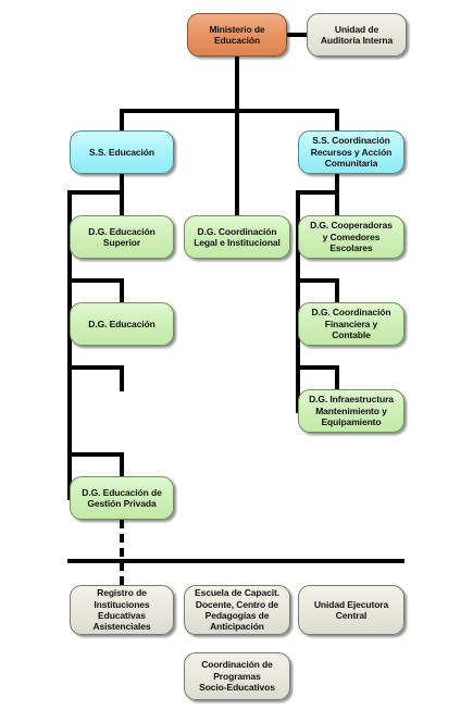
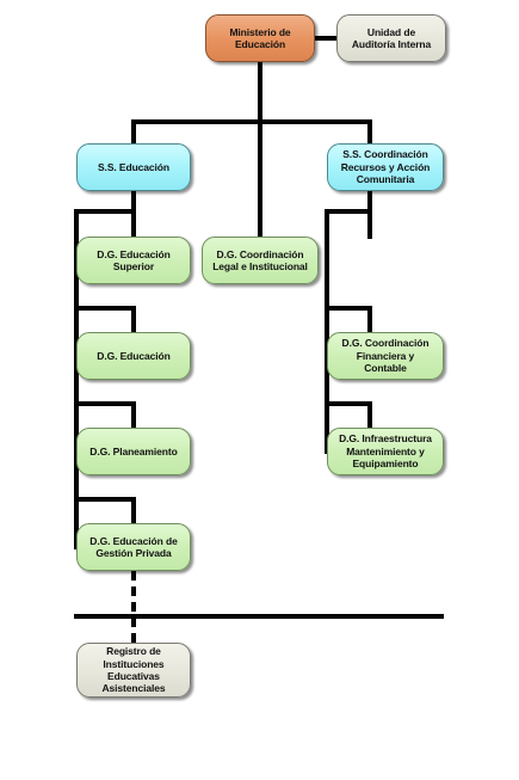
  Ministerio de
  Educación
  Unidad de
  Auditoría Interna
  S.S. Educación
  S.S. Coordinación
  Recursos y Acción
  Comunitaria
  D.G. Educación
  Superior
  D.G. Coordinación
  Legal e Institucional
- D.G. Cooperadoras
- y Comedores
- Escolares
  D.G. Educación
  D.G. Coordinación
  Financiera y
  Contable
+ D.G. Planeamiento
  D.G. Infraestructura
  Mantenimiento y
  Equipamiento
  D.G. Educación de
  Gestión Privada
  Registro de
  Instituciones
  Educativas
  Asistenciales
- Escuela de Capacit.
- Docente, Centro de
- Pedagogías de
- Anticipación
- Unidad Ejecutora
- Central
- Coordinación de
- Programas
- Socio-Educativos
